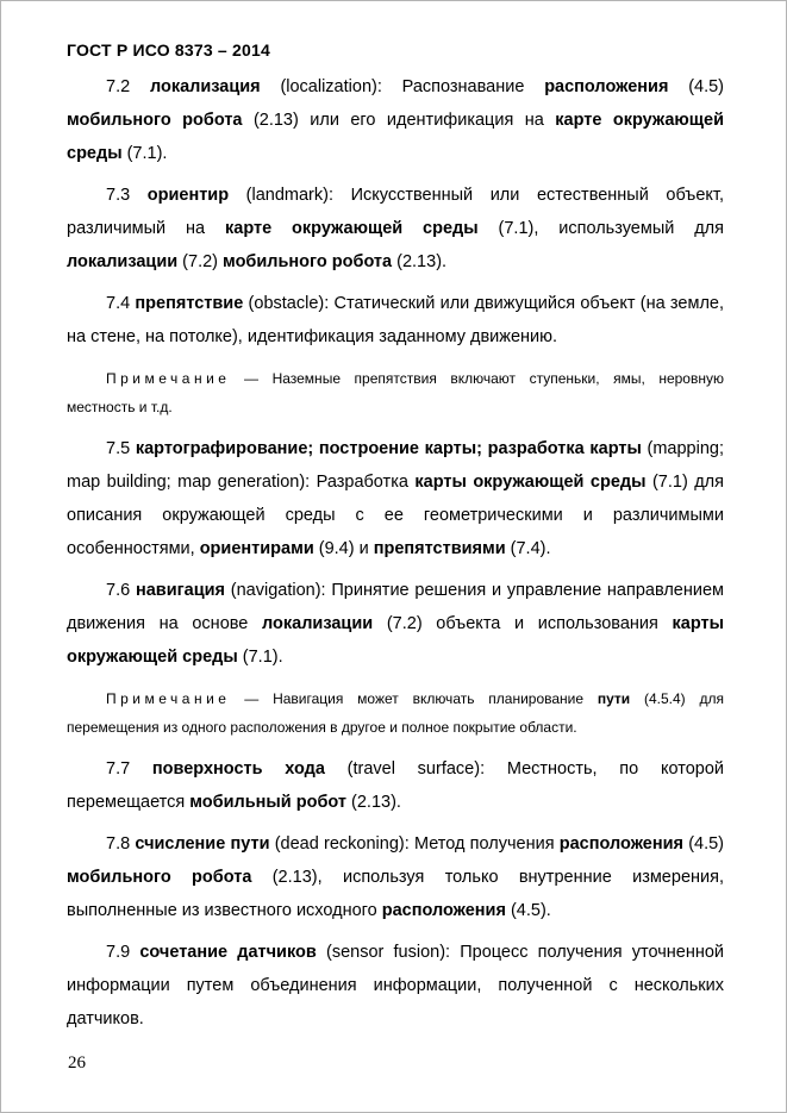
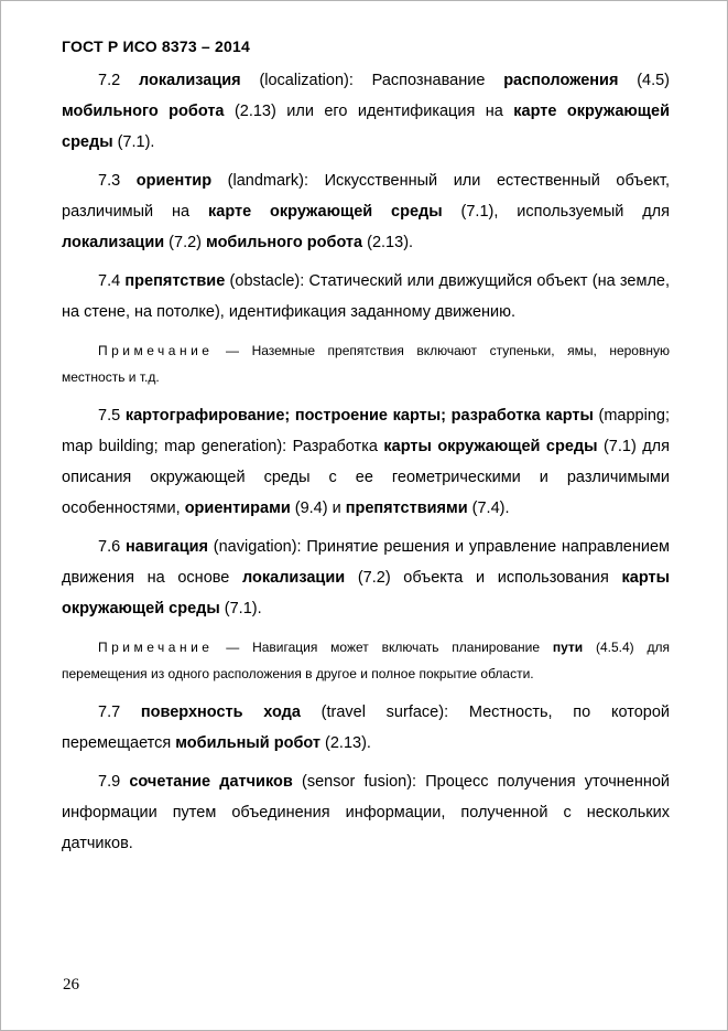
  ГОСТ Р ИСО 8373 – 2014
  7.2 локализация (localization): Распознавание расположения (4.5) мобильного робота (2.13) или его идентификация на карте окружающей среды (7.1).
  7.3 ориентир (landmark): Искусственный или естественный объект, различимый на карте окружающей среды (7.1), используемый для локализации (7.2) мобильного робота (2.13).
  7.4 препятствие (obstacle): Статический или движущийся объект (на земле, на стене, на потолке), идентификация заданному движению.
  Примечание — Наземные препятствия включают ступеньки, ямы, неровную местность и т.д.
  7.5 картографирование; построение карты; разработка карты (mapping; map building; map generation): Разработка карты окружающей среды (7.1) для описания окружающей среды с ее геометрическими и различимыми особенностями, ориентирами (9.4) и препятствиями (7.4).
  7.6 навигация (navigation): Принятие решения и управление направлением движения на основе локализации (7.2) объекта и использования карты окружающей среды (7.1).
  Примечание — Навигация может включать планирование пути (4.5.4) для перемещения из одного расположения в другое и полное покрытие области.
  7.7 поверхность хода (travel surface): Местность, по которой перемещается мобильный робот (2.13).
- 7.8 счисление пути (dead reckoning): Метод получения расположения (4.5) мобильного робота (2.13), используя только внутренние измерения, выполненные из известного исходного расположения (4.5).
  7.9 сочетание датчиков (sensor fusion): Процесс получения уточненной информации путем объединения информации, полученной с нескольких датчиков.
  26
